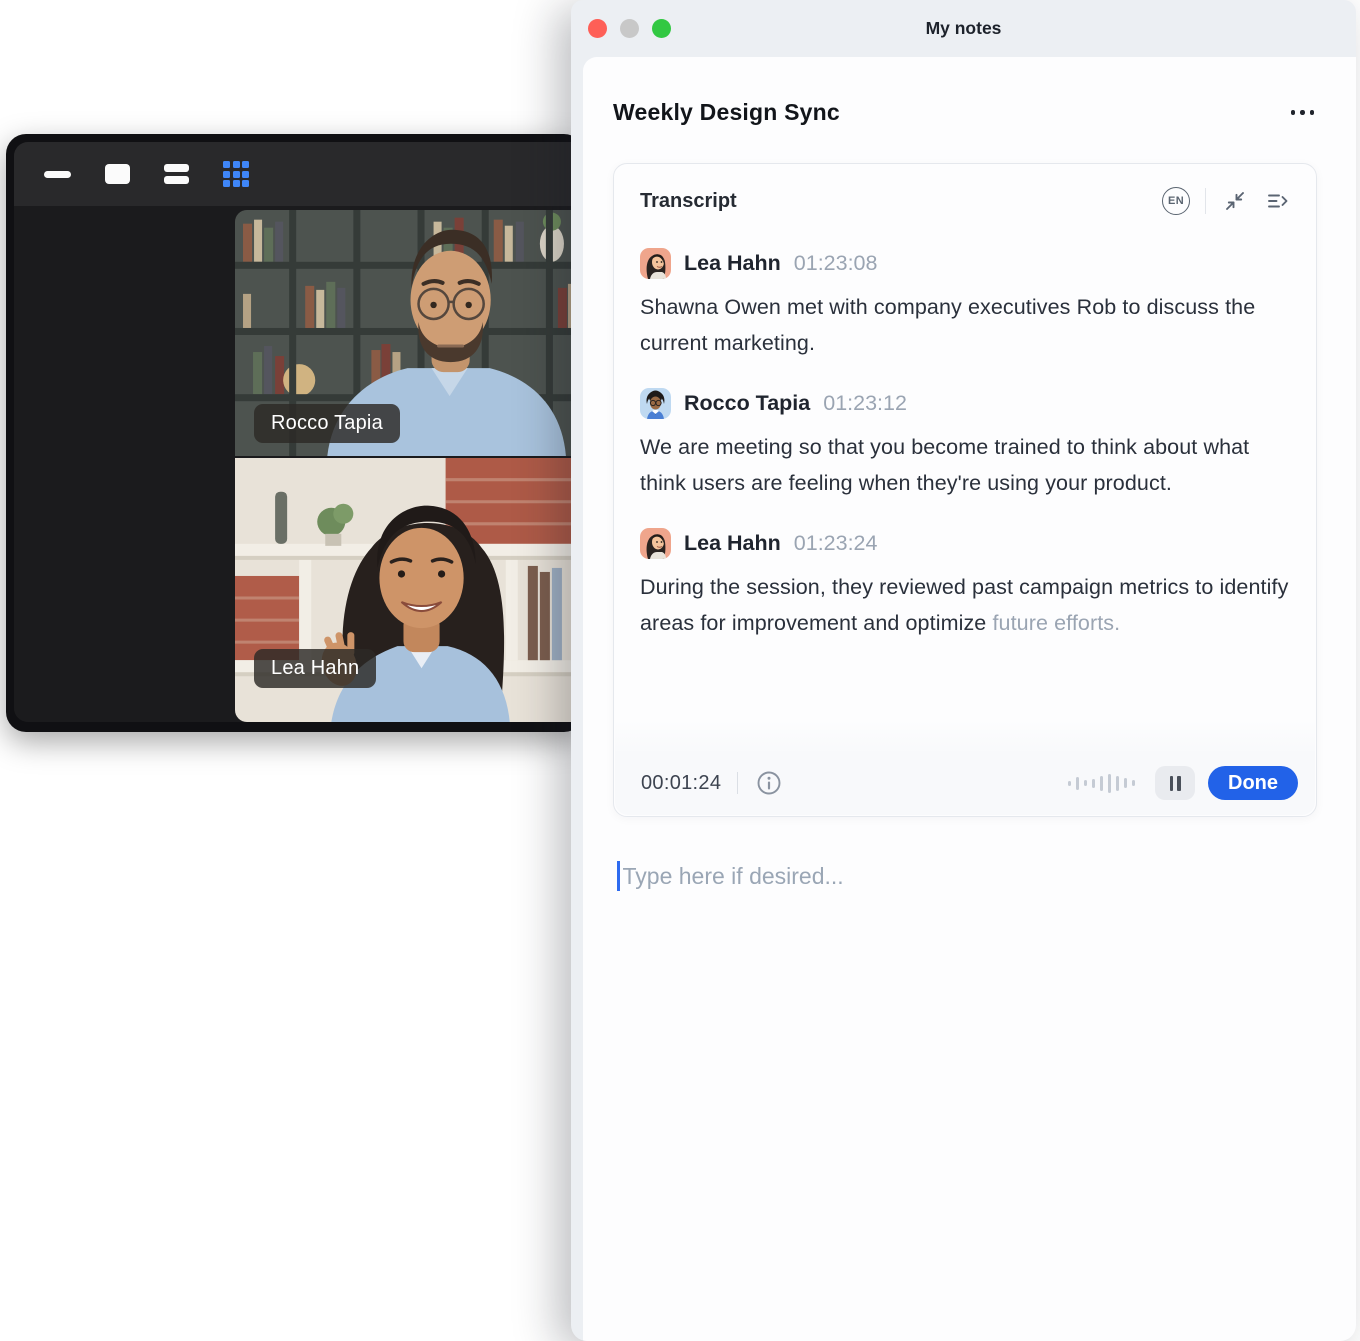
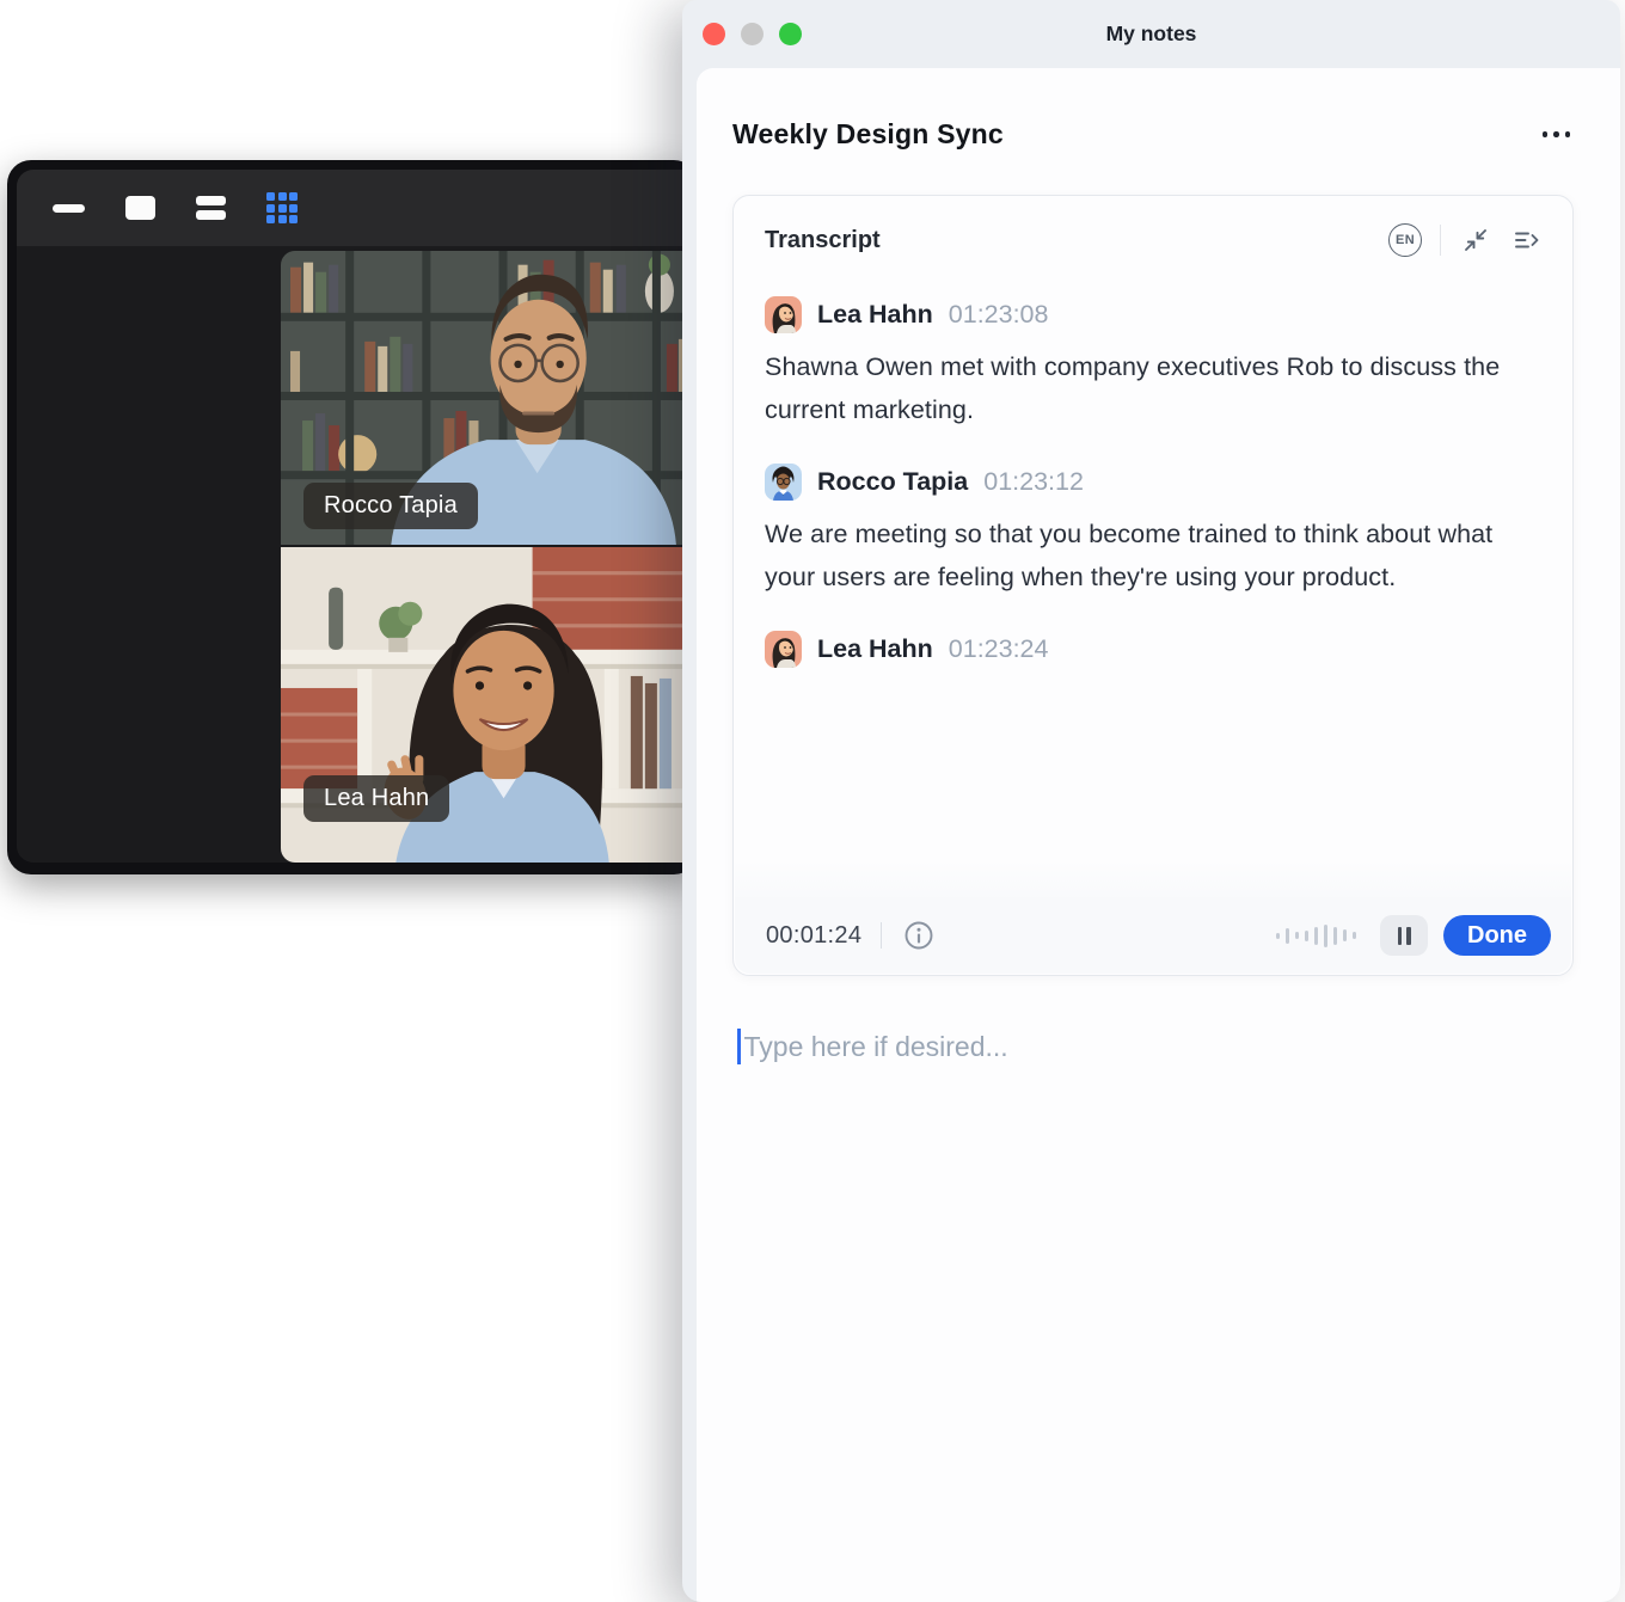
  Rocco Tapia
  Lea Hahn
  My notes
  Weekly Design Sync
  Transcript
  EN
  Lea Hahn
  01:23:08
  Shawna Owen met with company executives Rob to discuss the current marketing.
  Rocco Tapia
  01:23:12
- We are meeting so that you become trained to think about what think users are feeling when they're using your product.
+ We are meeting so that you become trained to think about what your users are feeling when they're using your product.
  Lea Hahn
  01:23:24
- During the session, they reviewed past campaign metrics to identify areas for improvement and optimize future efforts.
  00:01:24
  Done
  Type here if desired...
